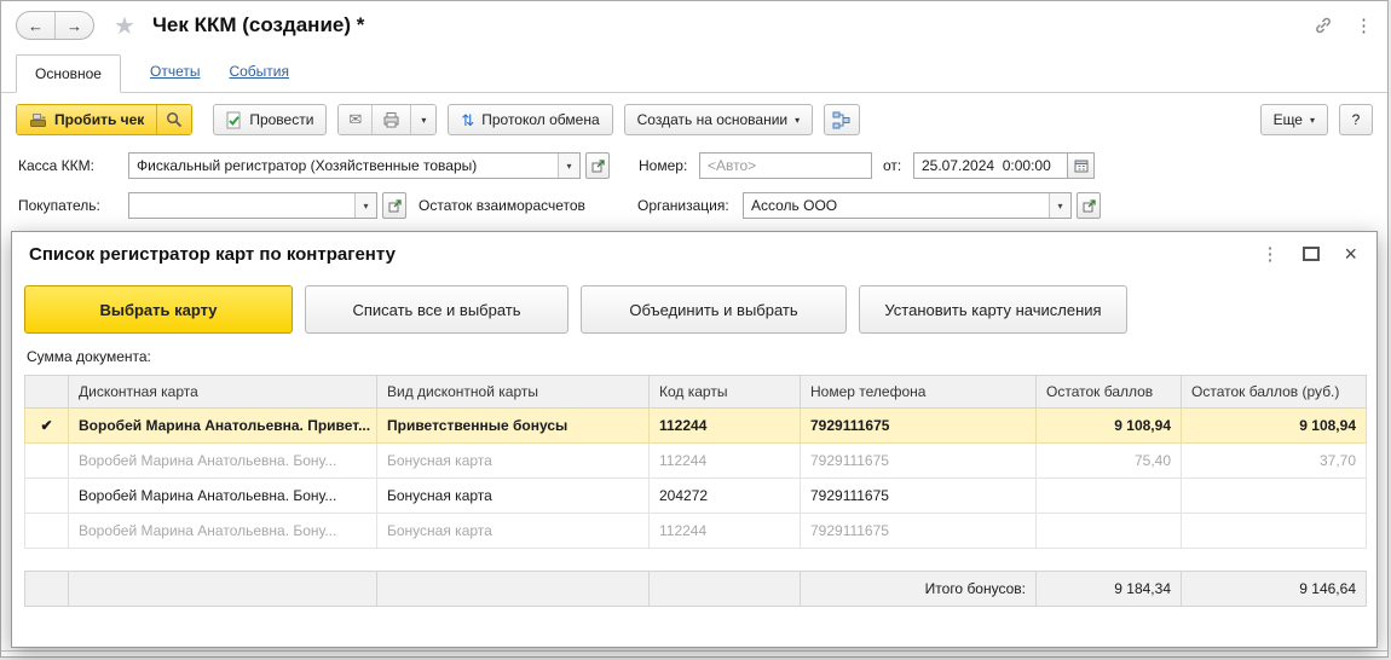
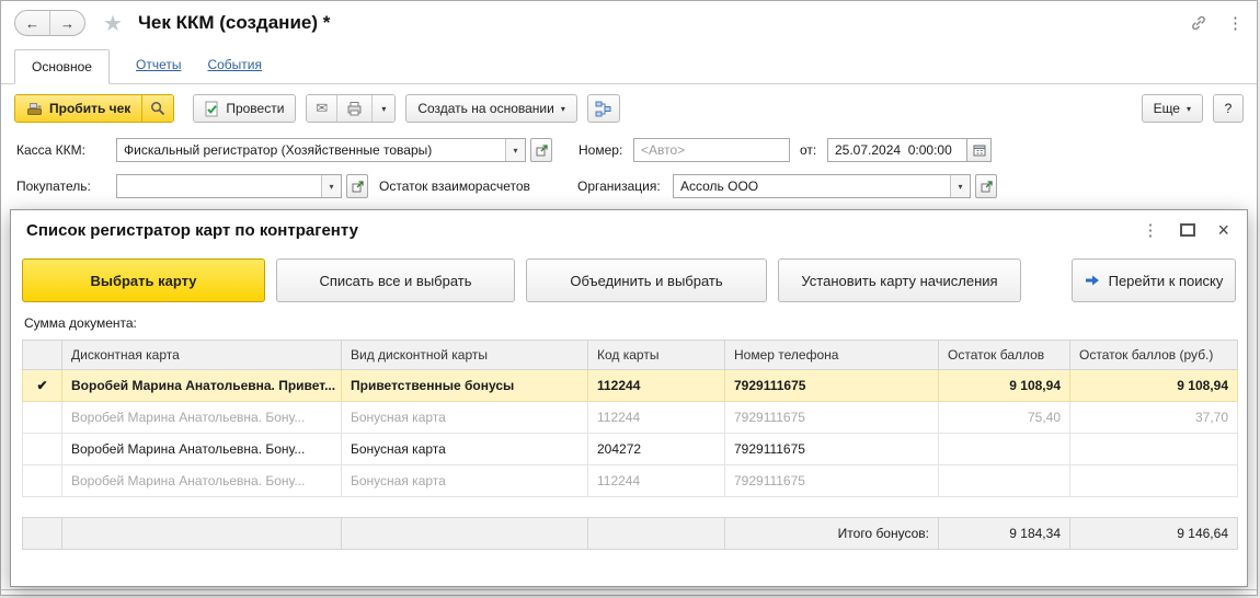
  ←
  →
  ★
  Чек ККМ (создание) *
  ⋮
  Основное
  Отчеты
  События
  Пробить чек
  Провести
  ✉
  ▾
- ⇅
- Протокол обмена
  Создать на основании
  ▾
  Еще
  ▾
  ?
  Касса ККМ:
  Фискальный регистратор (Хозяйственные товары)
  ▾
  Номер:
  <Авто>
  от:
  25.07.2024 0:00:00
  Покупатель:
  ▾
  Остаток взаиморасчетов
  Организация:
  Ассоль ООО
  ▾
  Список регистратор карт по контрагенту
  ⋮
  ×
  Выбрать карту
  Списать все и выбрать
  Объединить и выбрать
  Установить карту начисления
+ Перейти к поиску
  Сумма документа:
  	Дисконтная карта	Вид дисконтной карты	Код карты	Номер телефона	Остаток баллов	Остаток баллов (руб.)
  ✔	Воробей Марина Анатольевна. Привет...	Приветственные бонусы	112244	7929111675	9 108,94	9 108,94
  	Воробей Марина Анатольевна. Бону...	Бонусная карта	112244	7929111675	75,40	37,70
  	Воробей Марина Анатольевна. Бону...	Бонусная карта	204272	7929111675
  	Воробей Марина Анатольевна. Бону...	Бонусная карта	112244	7929111675
  				Итого бонусов:	9 184,34	9 146,64
